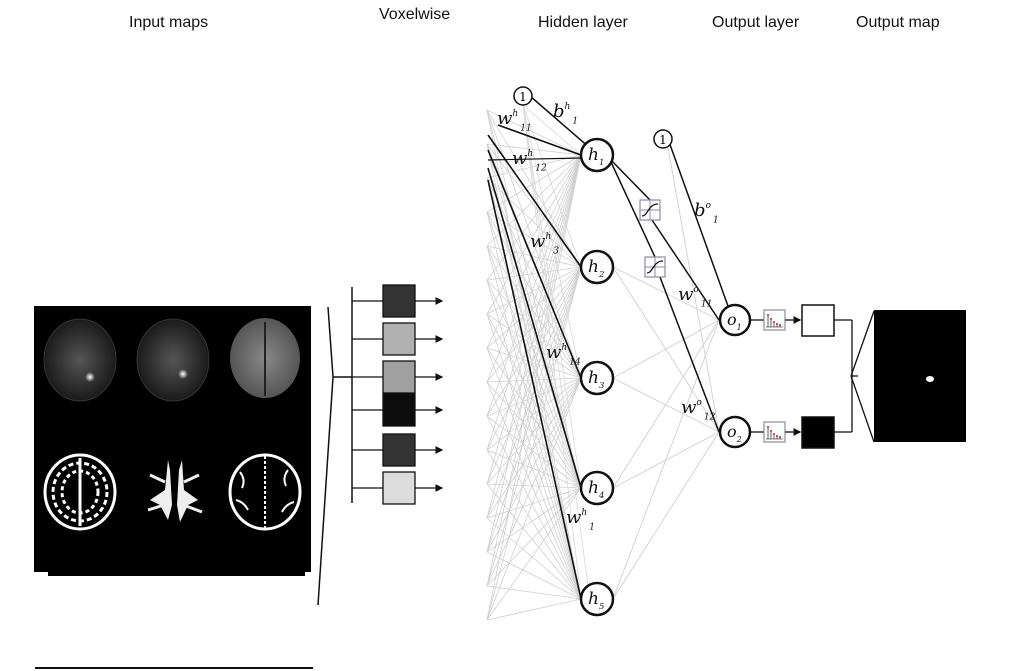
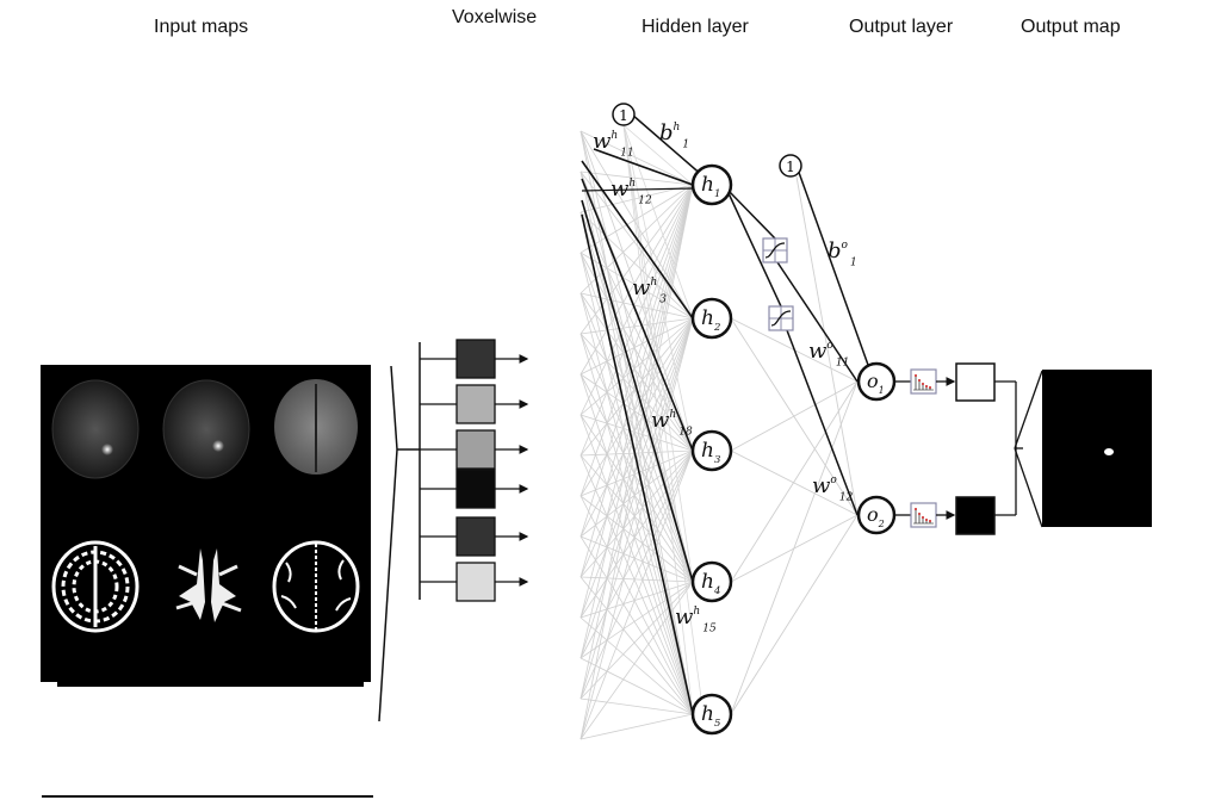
  Input maps
  Voxelwise
  Hidden layer
  Output layer
  Output map
  1
  1
  h1
  h2
  h3
  h4
  h5
  o1
  o2
  wh 11
  wh 12
  wh 3
- wh 14
+ wh 18
- wh 1
+ wh 15
  bh 1
  bo 1
  wo 11
  wo 12
